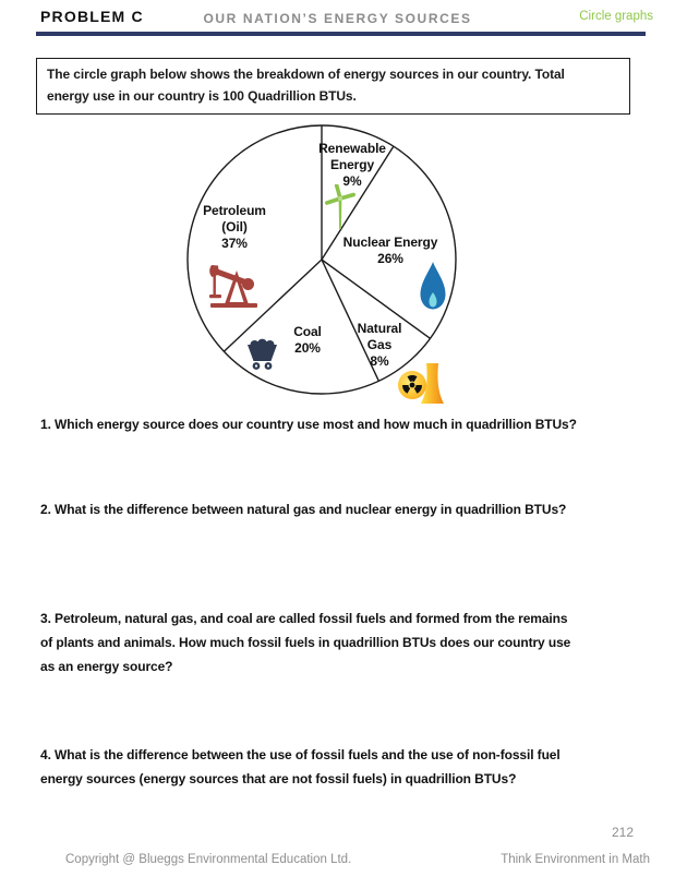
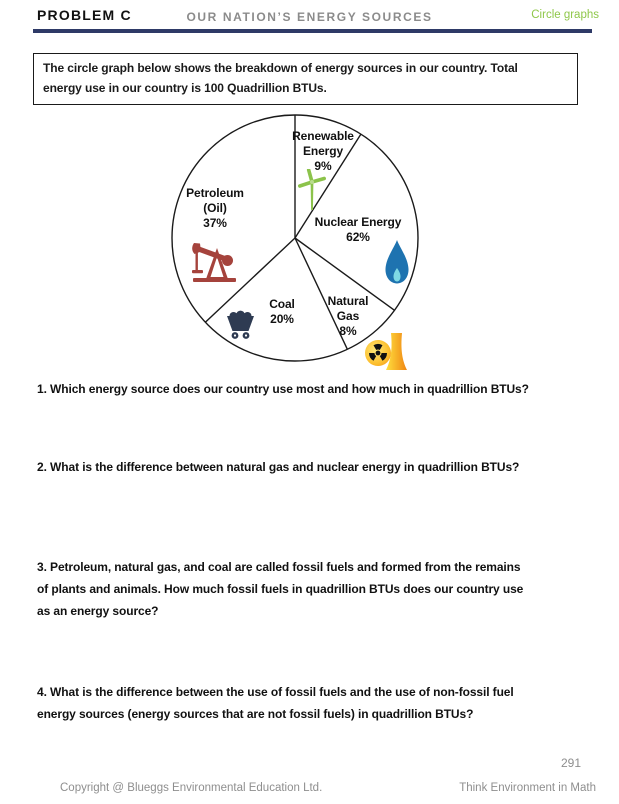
  PROBLEM C
  OUR NATION’S ENERGY SOURCES
  Circle graphs
  The circle graph below shows the breakdown of energy sources in our country. Total
  energy use in our country is 100 Quadrillion BTUs.
  Renewable Energy
  9%
  Nuclear Energy
- 26%
+ 62%
  Natural Gas
  8%
  Coal
  20%
  Petroleum (Oil)
  37%
  1. Which energy source does our country use most and how much in quadrillion BTUs?
  2. What is the difference between natural gas and nuclear energy in quadrillion BTUs?
  3. Petroleum, natural gas, and coal are called fossil fuels and formed from the remains
  of plants and animals. How much fossil fuels in quadrillion BTUs does our country use
  as an energy source?
  4. What is the difference between the use of fossil fuels and the use of non-fossil fuel
  energy sources (energy sources that are not fossil fuels) in quadrillion BTUs?
- 212
+ 291
  Copyright @ Blueggs Environmental Education Ltd.
  Think Environment in Math
